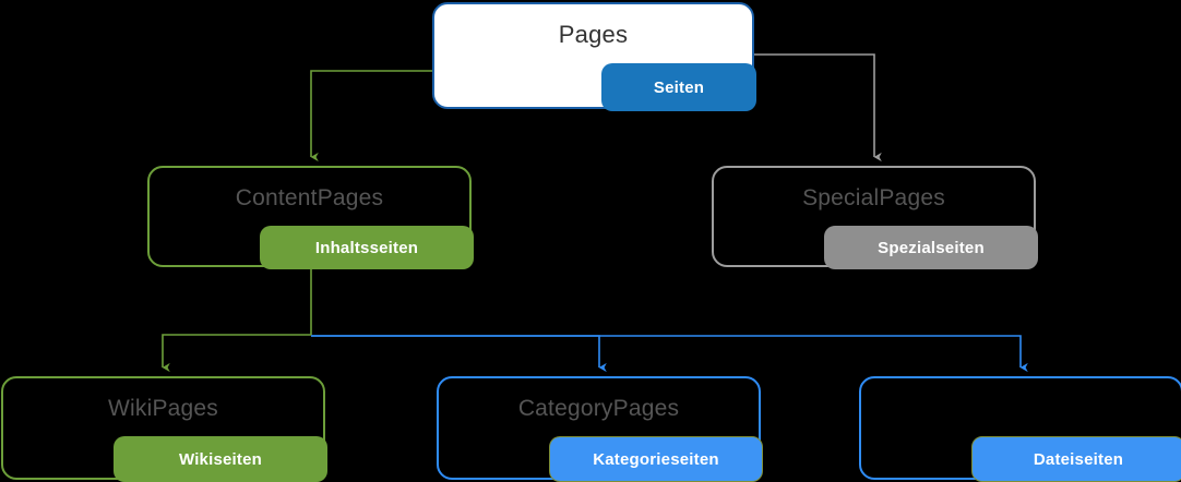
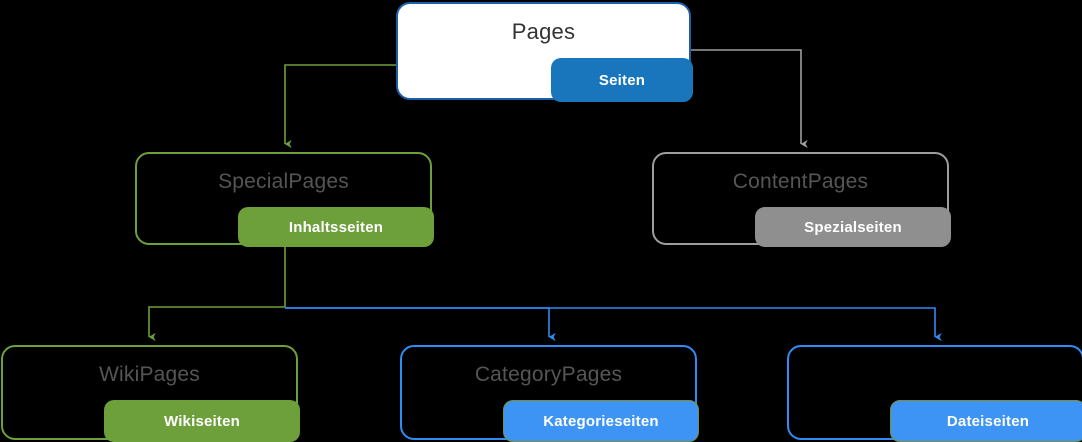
  Pages
  Seiten
- ContentPages
+ SpecialPages
  Inhaltsseiten
- SpecialPages
+ ContentPages
  Spezialseiten
  WikiPages
  Wikiseiten
  CategoryPages
  Kategorieseiten
  Dateiseiten
